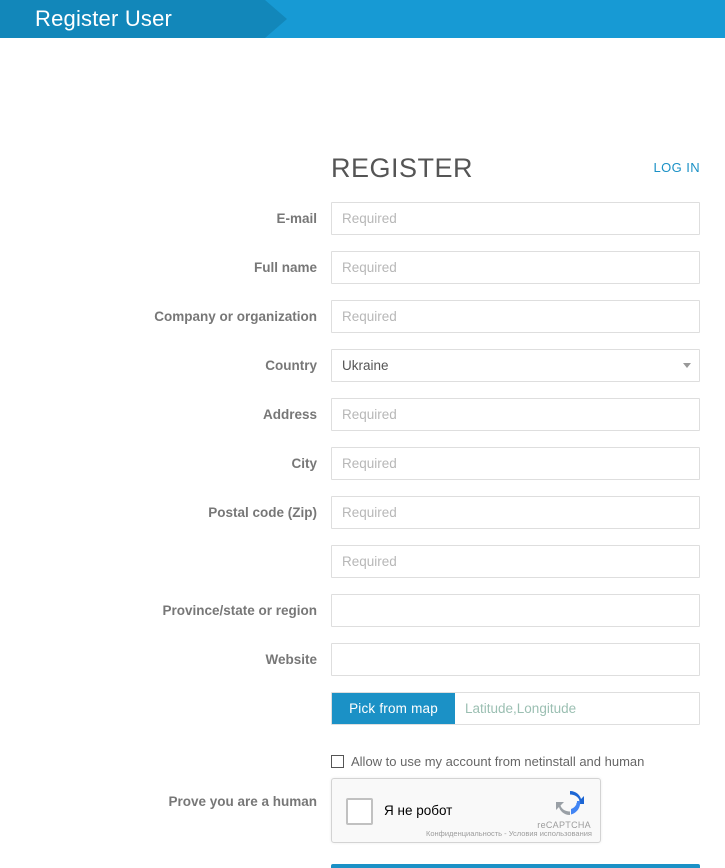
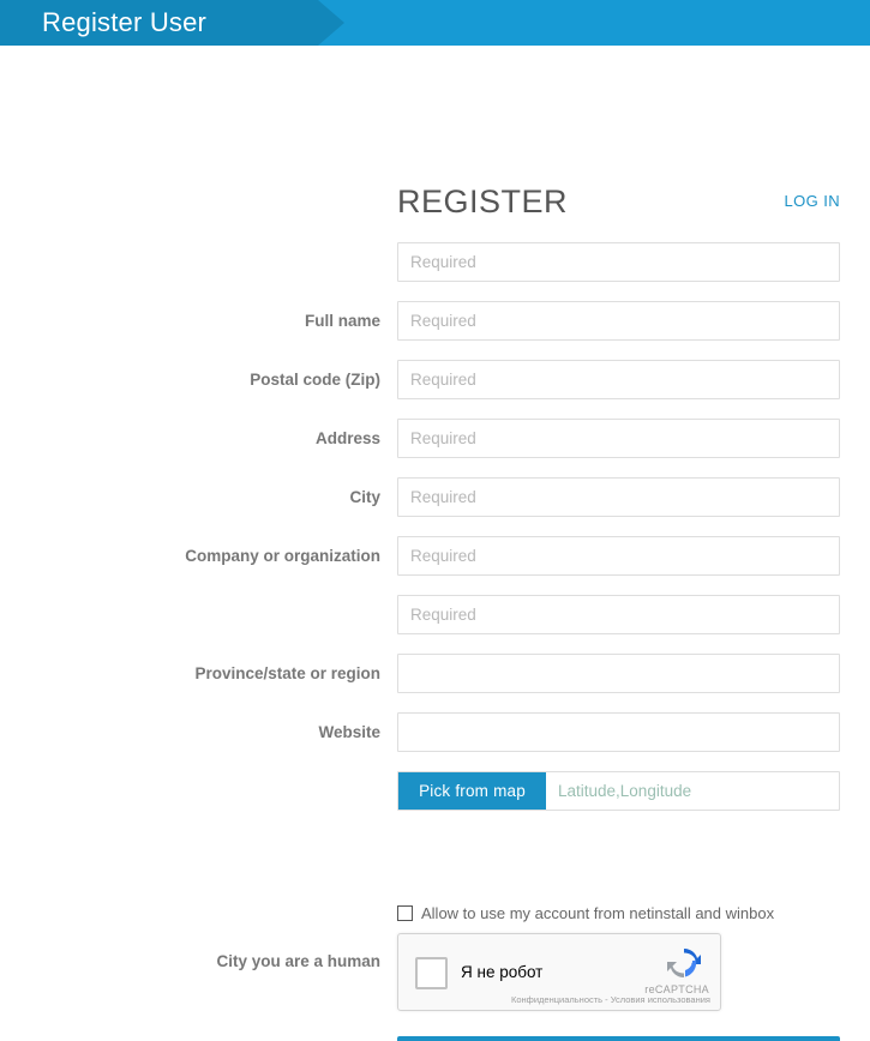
  Register User
  REGISTER
  LOG IN
- E-mail
  Required
  Full name
  Required
- Company or organization
+ Postal code (Zip)
  Required
- Country
- Ukraine
  Address
  Required
  City
  Required
- Postal code (Zip)
+ Company or organization
  Required
  Required
  Province/state or region
  Website
  Pick from map
  Latitude,Longitude
- Allow to use my account from netinstall and human
+ Allow to use my account from netinstall and winbox
- Prove you are a human
+ City you are a human
  Я не робот
  reCAPTCHA
  Конфиденциальность - Условия использования
